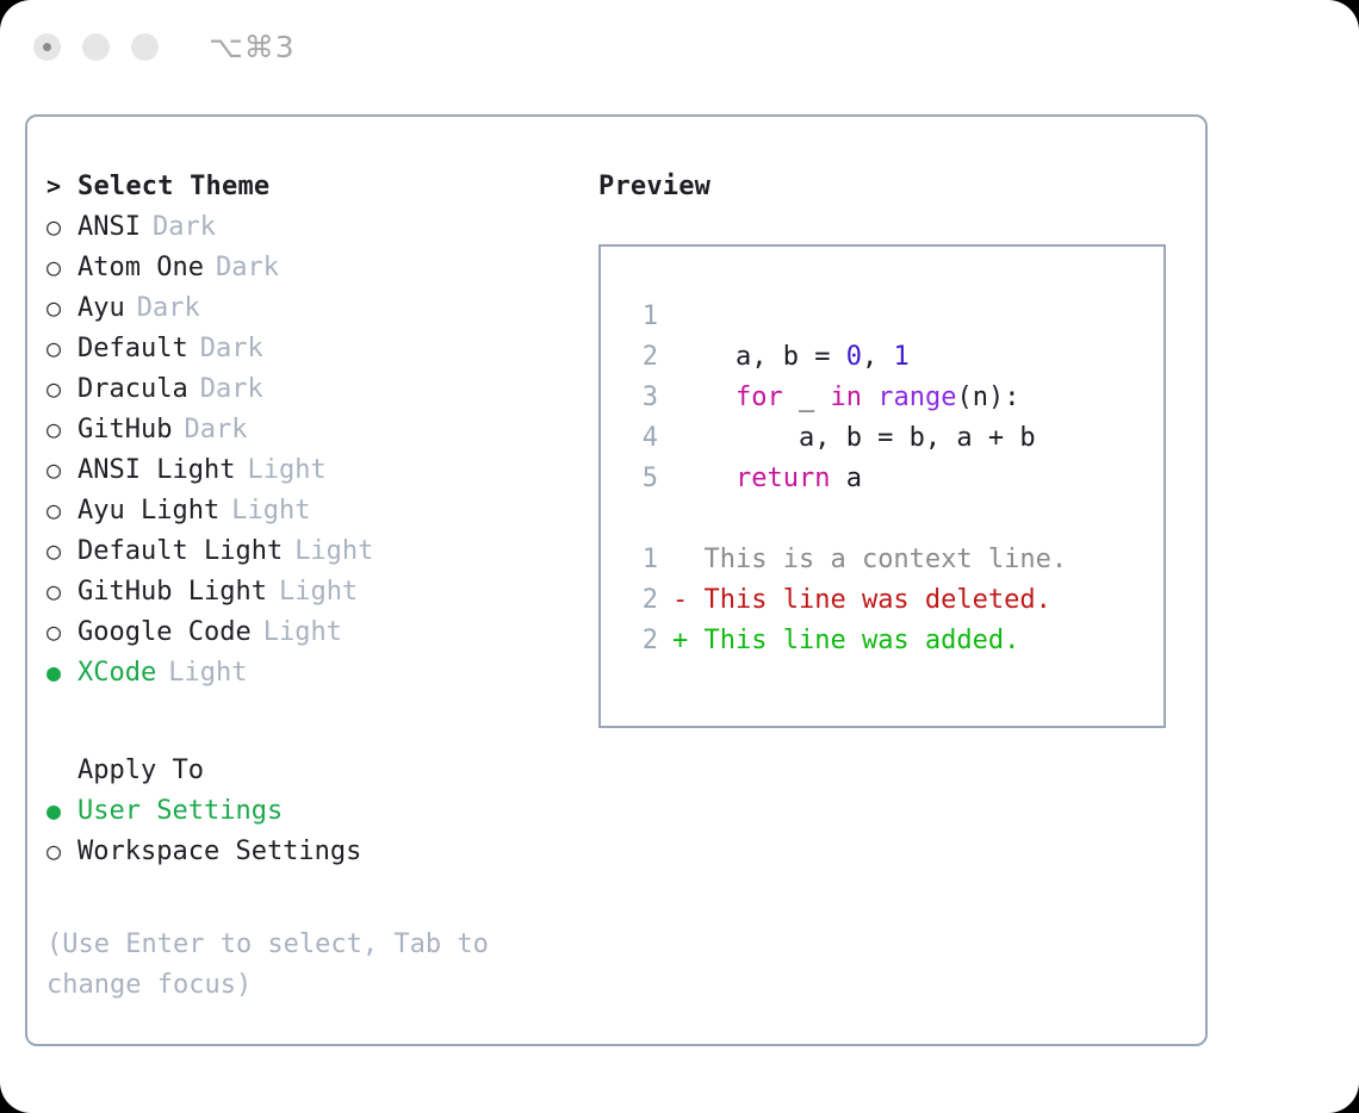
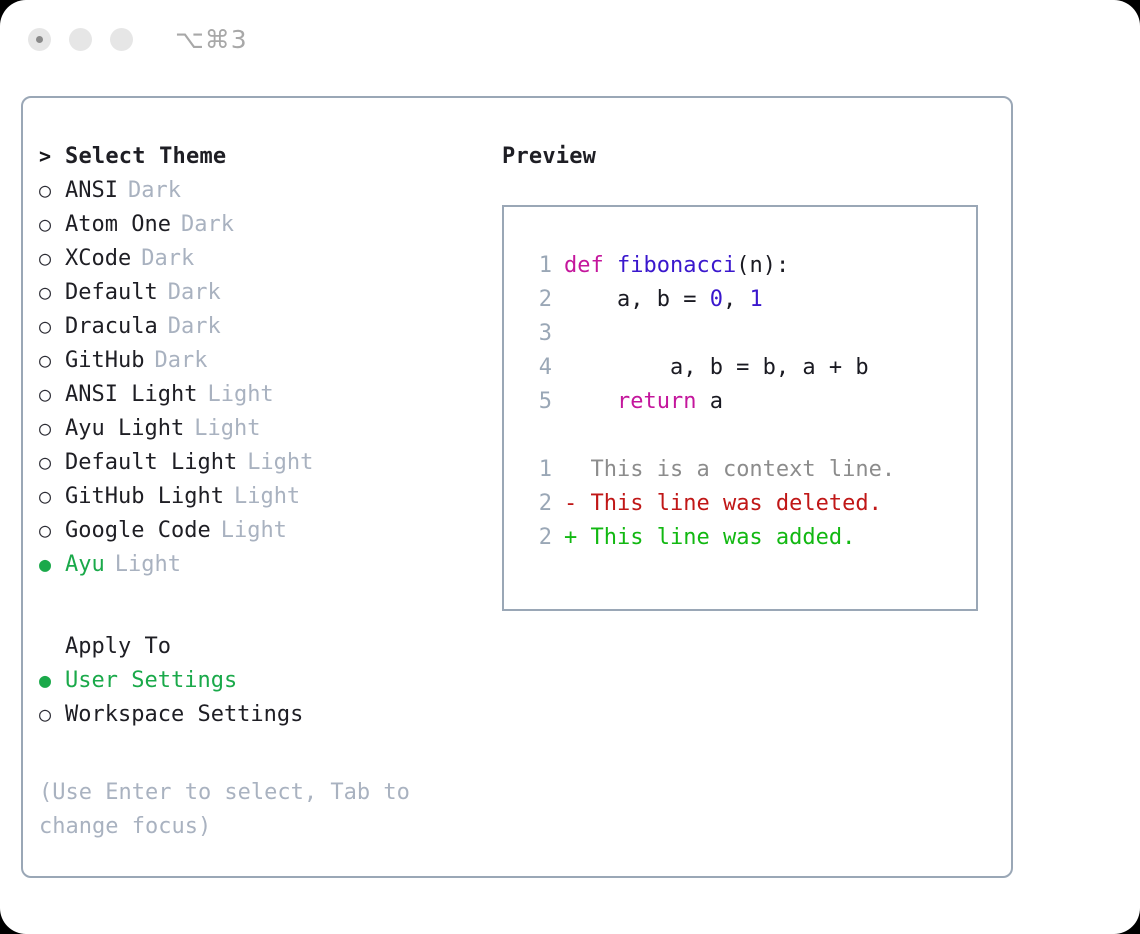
  ⌥⌘3
  >
  Select Theme
  ○
  ANSI
  Dark
  ○
  Atom One
  Dark
  ○
- Ayu
+ XCode
  Dark
  ○
  Default
  Dark
  ○
  Dracula
  Dark
  ○
  GitHub
  Dark
  ○
  ANSI Light
  Light
  ○
  Ayu Light
  Light
  ○
  Default Light
  Light
  ○
  GitHub Light
  Light
  ○
  Google Code
  Light
  ●
- XCode
+ Ayu
  Light
  Apply To
  ●
  User Settings
  ○
  Workspace Settings
  (Use Enter to select, Tab to change focus)
  Preview
  1
+ def fibonacci(n):
  2
  a, b = 0, 1
  3
- for _ in range(n):
  4
  a, b = b, a + b
  5
  return a
  1
  This is a context line.
  2
  -
  This line was deleted.
  2
  +
  This line was added.
